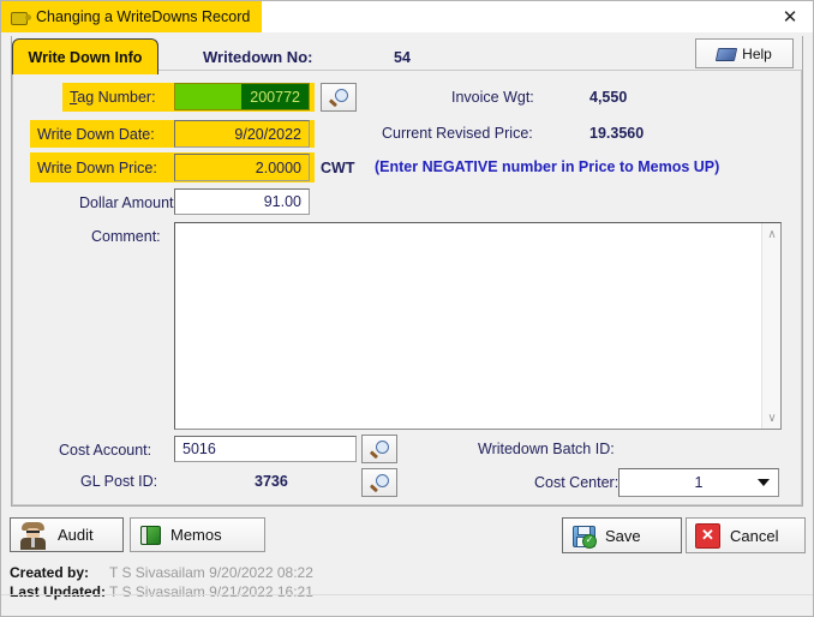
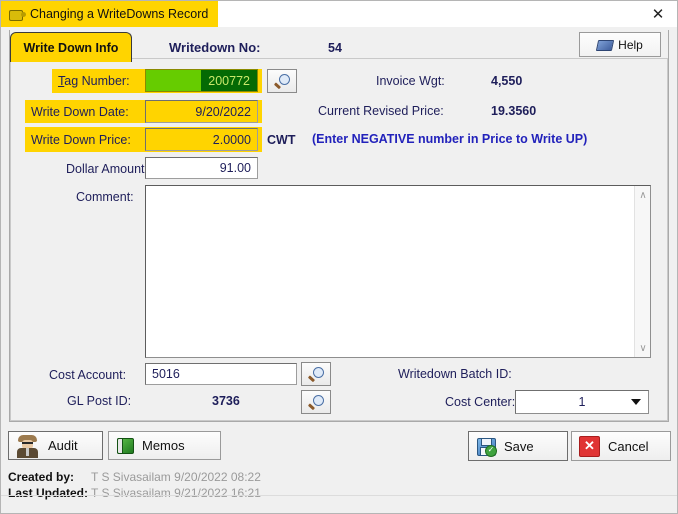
  Changing a WriteDowns Record
  ✕
  Write Down Info
  Writedown No:
  54
  Help
  Tag Number:
  200772
  Write Down Date:
  9/20/2022
  Write Down Price:
  2.0000
  CWT
  Dollar Amount
  91.00
  Comment:
  ∧
  ∨
  Cost Account:
  5016
  GL Post ID:
  3736
  Invoice Wgt:
  4,550
  Current Revised Price:
  19.3560
- (Enter NEGATIVE number in Price to Memos UP)
+ (Enter NEGATIVE number in Price to Write UP)
  Writedown Batch ID:
  Cost Center:
  1
  Audit
  Memos
  ✓
  Save
  ✕
  Cancel
  Created by:
  T S Sivasailam 9/20/2022 08:22
  Last Updated:
  T S Sivasailam 9/21/2022 16:21
